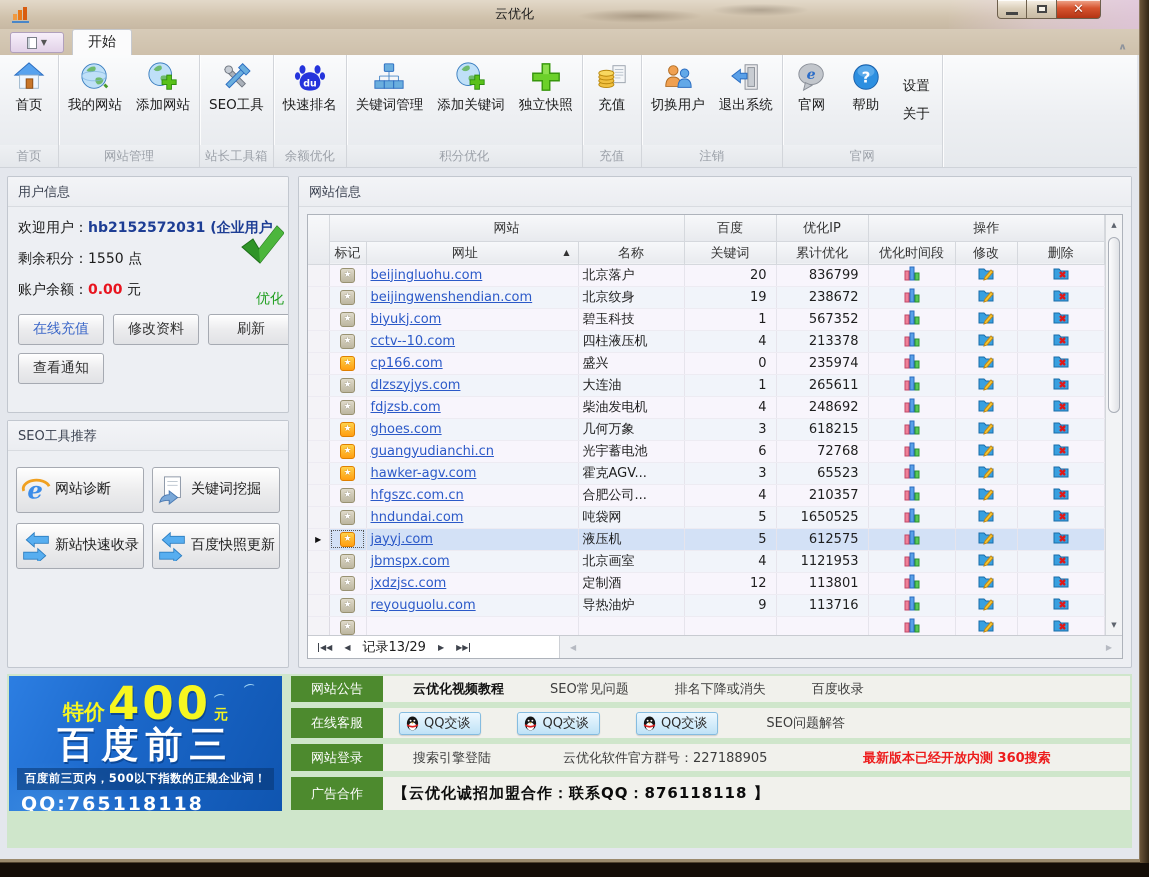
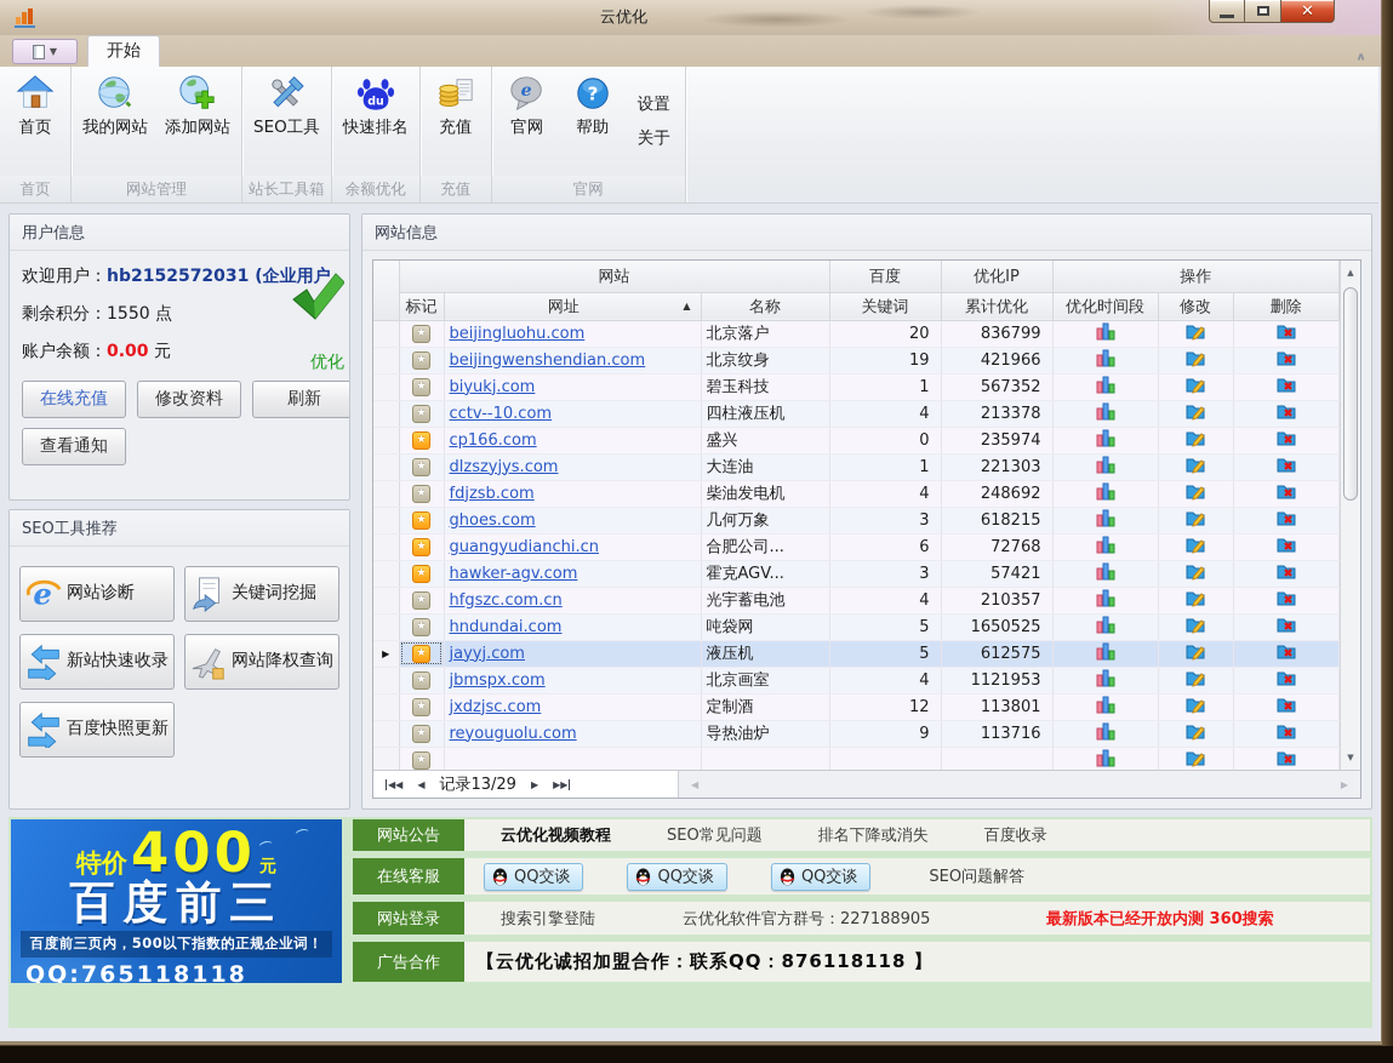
  云优化
  ✕
  ▼
  开始
  首页
  首页
  我的网站
  添加网站
  网站管理
  SEO工具
  站长工具箱
  du
  快速排名
  余额优化
- 关键词管理
- 添加关键词
- 独立快照
- 积分优化
  充值
  充值
- 切换用户
- 退出系统
- 注销
  e
  官网
  ?
  帮助
  设置
  关于
  官网
  ∧
  用户信息
  欢迎用户：hb2152572031 (企业用户
  剩余积分：1550 点
  账户余额：0.00 元
  优化
  在线充值
  修改资料
  刷新
  查看通知
  SEO工具推荐
  e
  网站诊断
  关键词挖掘
  新站快速收录
+ 网站降权查询
  百度快照更新
  网站信息
  	网站	百度	优化IP	操作
  标记	▲网址	名称	关键词	累计优化	优化时间段	修改	删除
  	★	beijingluohu.com	北京落户	20	836799
- 	★	beijingwenshendian.com	北京纹身	19	238672
+ 	★	beijingwenshendian.com	北京纹身	19	421966
  	★	biyukj.com	碧玉科技	1	567352
  	★	cctv--10.com	四柱液压机	4	213378
  	★	cp166.com	盛兴	0	235974
- 	★	dlzszyjys.com	大连油	1	265611
+ 	★	dlzszyjys.com	大连油	1	221303
  	★	fdjzsb.com	柴油发电机	4	248692
  	★	ghoes.com	几何万象	3	618215
- 	★	guangyudianchi.cn	光宇蓄电池	6	72768
+ 	★	guangyudianchi.cn	合肥公司...	6	72768
- 	★	hawker-agv.com	霍克AGV...	3	65523
+ 	★	hawker-agv.com	霍克AGV...	3	57421
- 	★	hfgszc.com.cn	合肥公司...	4	210357
+ 	★	hfgszc.com.cn	光宇蓄电池	4	210357
  	★	hndundai.com	吨袋网	5	1650525
  ▶	★	jayyj.com	液压机	5	612575
  	★	jbmspx.com	北京画室	4	1121953
  	★	jxdzjsc.com	定制酒	12	113801
  	★	reyouguolu.com	导热油炉	9	113716
  	★
  ▲
  ▼
  ◀◀
  ◀
  记录13/29
  ▶
  ▶▶
  ◀
  ▶
  特价
  400
  元
  百度前三
  百度前三页内，500以下指数的正规企业词！
  QQ:765118118
  网站公告
  云优化视频教程
  SEO常见问题
  排名下降或消失
  百度收录
  在线客服
  QQ交谈
  QQ交谈
  QQ交谈
  SEO问题解答
  网站登录
  搜索引擎登陆
  云优化软件官方群号：227188905
  最新版本已经开放内测 360搜索
  广告合作
  【云优化诚招加盟合作：联系QQ：876118118 】
